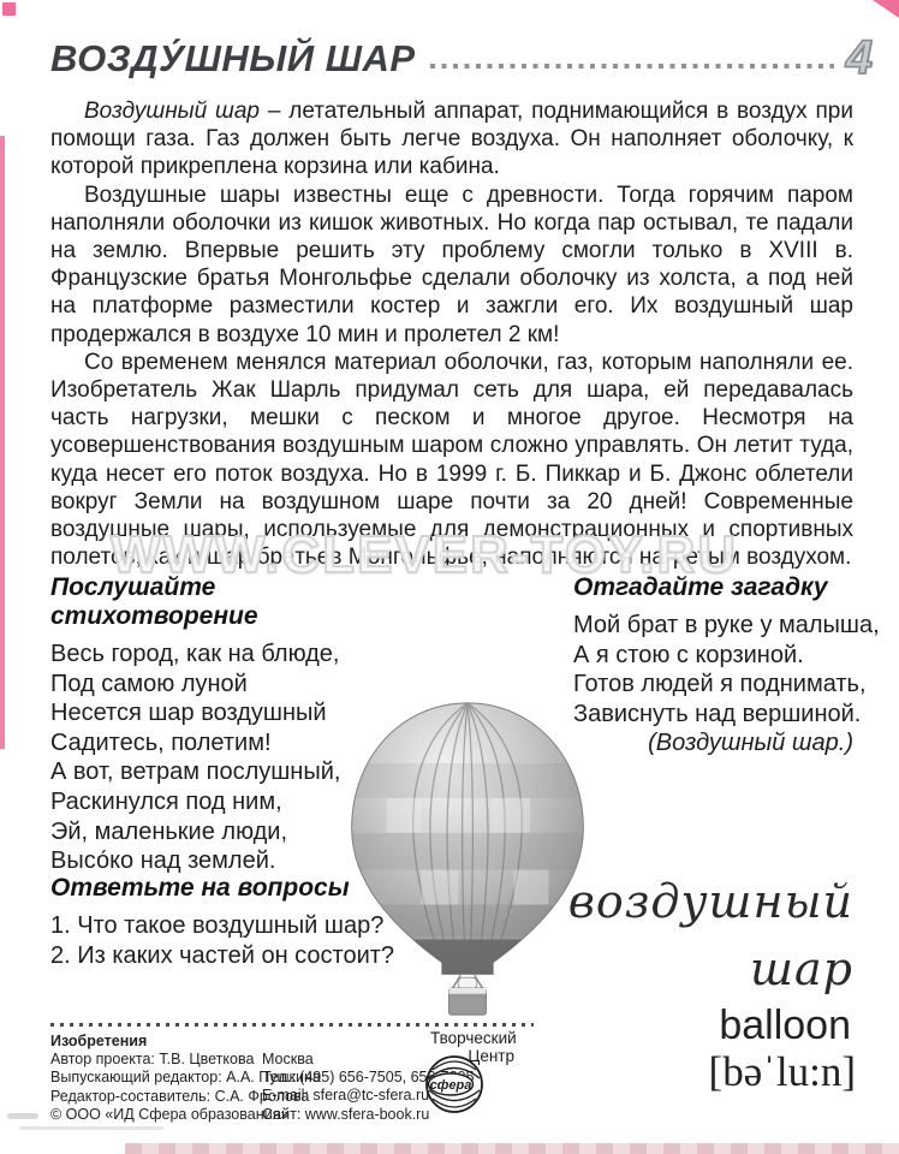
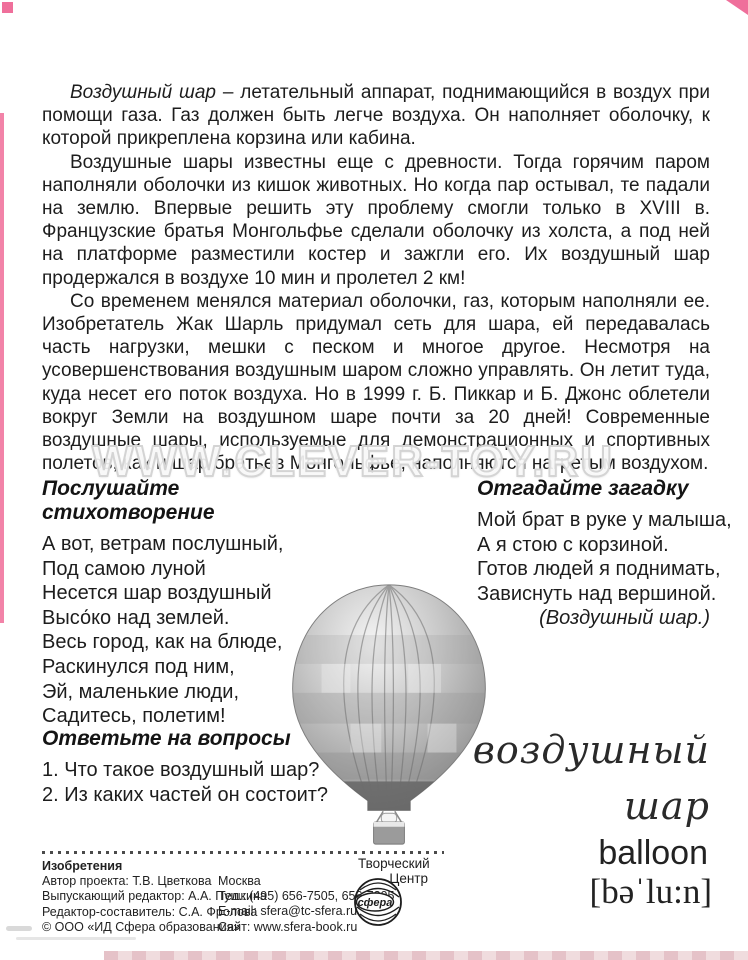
- ВОЗДУ́ШНЫЙ ШАР
- 4
  Воздушный шар – летательный аппарат, поднимающийся в воздух при помощи газа. Газ должен быть легче воздуха. Он наполняет оболочку, к которой прикреплена корзина или кабина.
  Воздушные шары известны еще с древности. Тогда горячим паром наполняли оболочки из кишок животных. Но когда пар остывал, те падали на землю. Впервые решить эту проблему смогли только в XVIII в. Французские братья Монгольфье сделали оболочку из холста, а под ней на платформе разместили костер и зажгли его. Их воздушный шар продержался в воздухе 10 мин и пролетел 2 км!
  Со временем менялся материал оболочки, газ, которым наполняли ее. Изобретатель Жак Шарль придумал сеть для шара, ей передавалась часть нагрузки, мешки с песком и многое другое. Несмотря на усовершенствования воздушным шаром сложно управлять. Он летит туда, куда несет его поток воздуха. Но в 1999 г. Б. Пиккар и Б. Джонс облетели вокруг Земли на воздушном шаре почти за 20 дней! Современные воздушные шары, используемые для демонстрационных и спортивных полетов, как и шар братьев Монгольфье, наполняются нагретым воздухом.
  WWW.CLEVER-TOY.RU
  Послушайте стихотворение
- Весь город, как на блюде,
+ А вот, ветрам послушный,
  Под самою луной
  Несется шар воздушный
- Садитесь, полетим!
+ Высо́ко над землей.
- А вот, ветрам послушный,
+ Весь город, как на блюде,
  Раскинулся под ним,
  Эй, маленькие люди,
- Высо́ко над землей.
+ Садитесь, полетим!
  Отгадайте загадку
  Мой брат в руке у малыша,
  А я стою с корзиной.
  Готов людей я поднимать,
  Зависнуть над вершиной.
  (Воздушный шар.)
  Ответьте на вопросы
  1. Что такое воздушный шар?
  2. Из каких частей он состоит?
  воздушный
  шар
  balloon
  [bəˈlu:n]
  Изобретения
  Автор проекта: Т.В. Цветкова
  Выпускающий редактор: А.А. Пушкина
  Редактор-составитель: С.А. Фролова
  © ООО «ИД Сфера образования»
  Москва
  Тел.: (495) 656-7505, 655
  E-mail: sfera@tc-sfera.ru
  Сайт: www.sfera-book.ru
  Творческий
  Центр
  сфера
